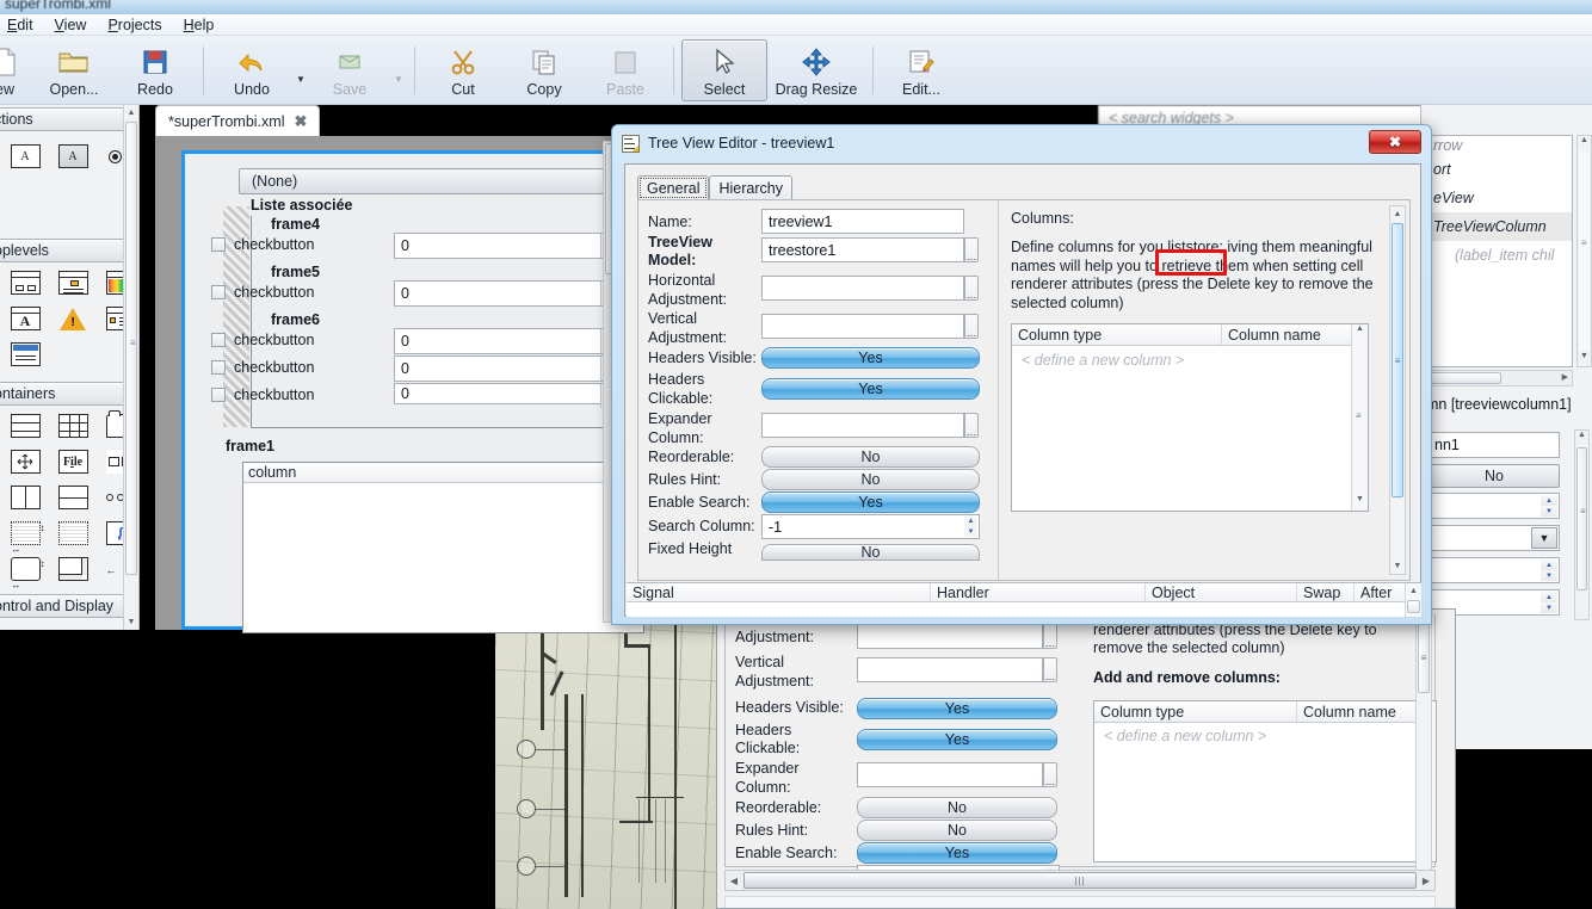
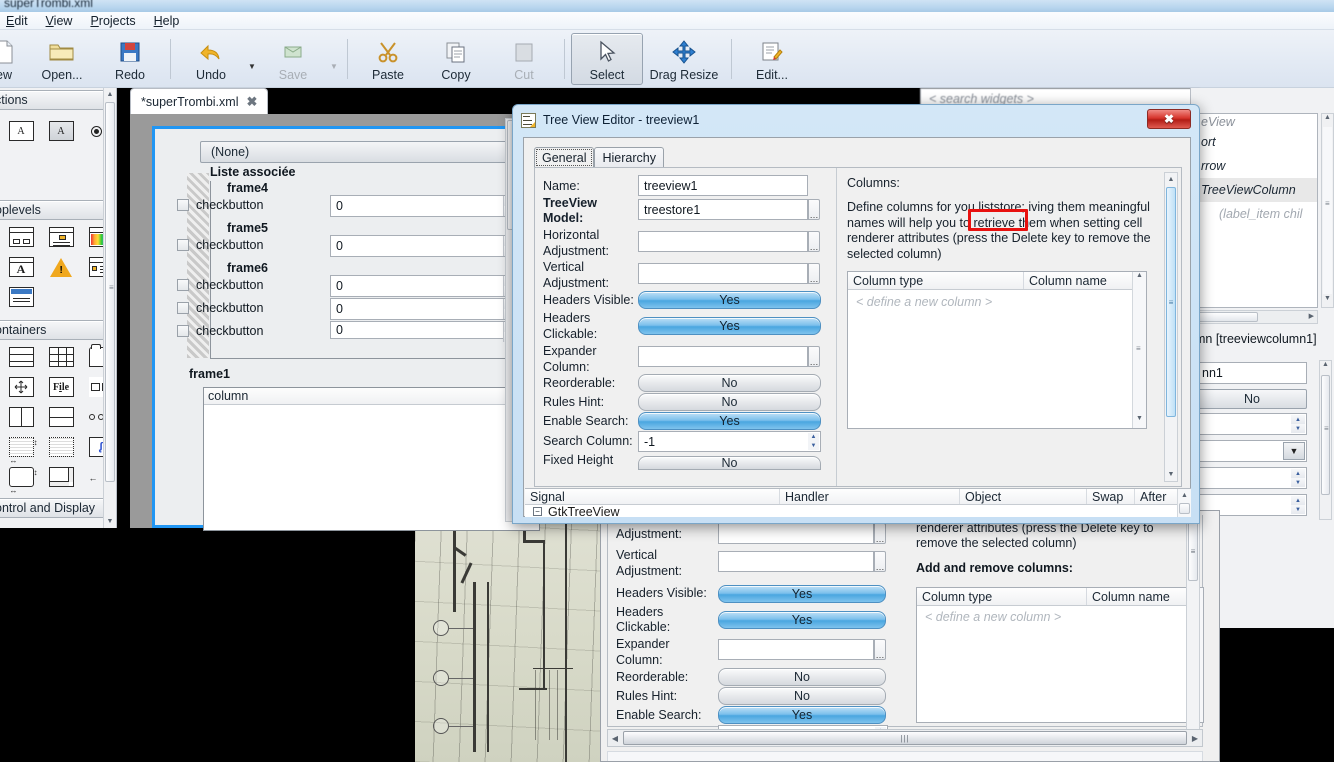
  superTrombi.xml
  Edit
  View
  Projects
  Help
  Open...
  Redo
  Undo
  ▼
  Save
  ▼
- Cut
+ Paste
  Copy
- Paste
+ Cut
  Select
  Drag Resize
  Edit...
  tions
  A
  A
  plevels
  A
  !
  ntainers
  F
  i
  le
  ↕
  ↔
  ᶘ
  ↕
  ↔
  ←
  ntrol and Display
  ≡
  *superTrombi.xml
  ✖
  < search widgets >
  (None)
  Liste associée
  frame4
  checkbutton
  0
  frame5
  checkbutton
  0
  frame6
  checkbutton
  0
  checkbutton
  0
  checkbutton
  0
  frame1
  column
- rrow
+ eView
  ort
- eView
+ rrow
  TreeViewColumn
  (label_item chil
  ≡
  mn [treeviewcolumn1]
  nn1
  No
  ▼
  ≡
  Adjustment:
  …
  Vertical
  Adjustment:
  …
  Headers Visible:
  Yes
  Headers
  Clickable:
  Yes
  Expander
  Column:
  …
  Reorderable:
  No
  Rules Hint:
  No
  Enable Search:
  Yes
  renderer attributes (press the Delete key to remove the selected column)
  Add and remove columns:
  Column type
  Column name
  < define a new column >
  ≡
  ◀
  |||
  ▶
  Tree View Editor - treeview1
  ✖
  General
  Hierarchy
  Name:
  treeview1
  TreeView
  Model:
  treestore1
  …
  Horizontal
  Adjustment:
  …
  Vertical
  Adjustment:
  …
  Headers Visible:
  Yes
  Headers
  Clickable:
  Yes
  Expander
  Column:
  …
  Reorderable:
  No
  Rules Hint:
  No
  Enable Search:
  Yes
  Search Column:
  -1
  Fixed Height
  No
  Columns:
  Define columns for you liststore; iving them meaningful names will help you to retrieve them when setting cell renderer attributes (press the Delete key to remove the selected column)
  Column type
  Column name
  < define a new column >
  ≡
  ≡
  Signal
  Handler
  Object
  Swap
  After
+ −
+ GtkTreeView
